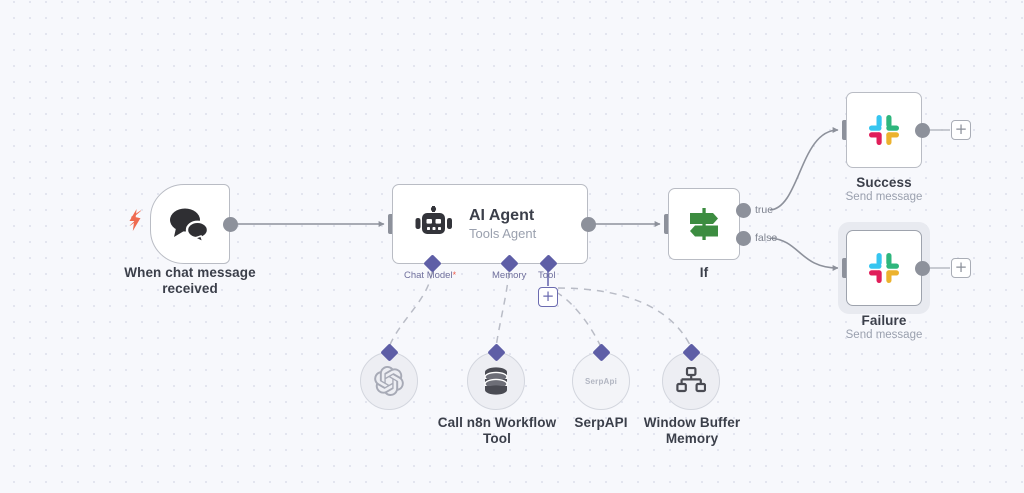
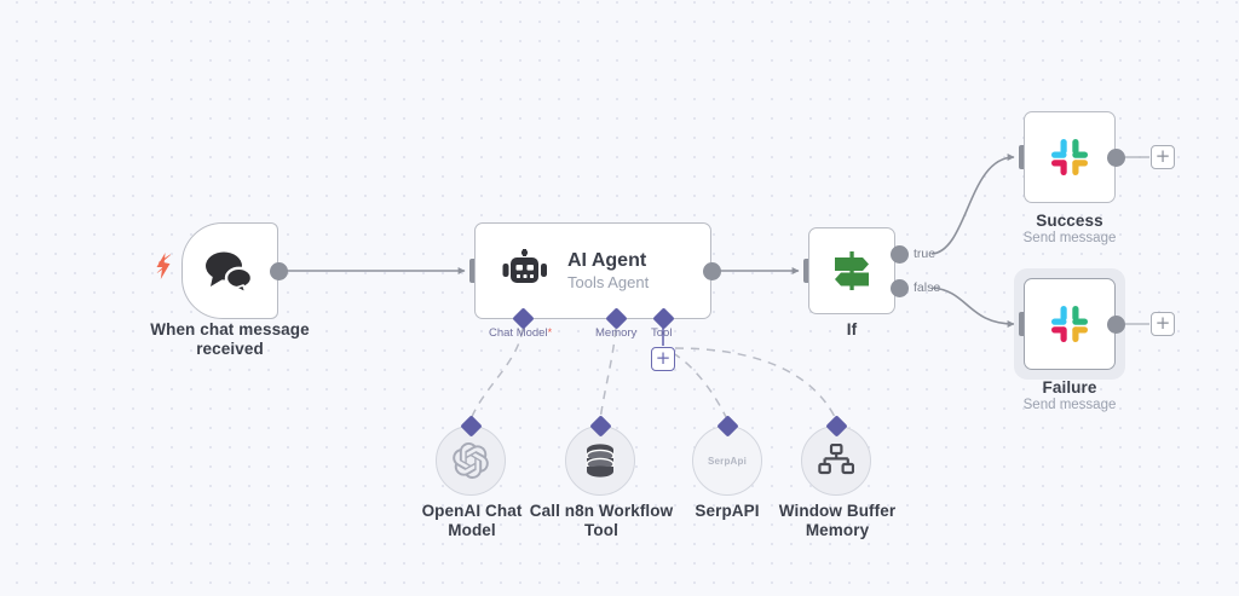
  ⚡
  When chat message received
  AI Agent
  Tools Agent
  Chat Model*
  Memory
  Tool
  +
  true
  false
  If
  +
  Success
  Send message
  +
  Failure
  Send message
+ OpenAI Chat Model
  Call n8n Workflow Tool
  SerpApi
  SerpAPI
  Window Buffer Memory
